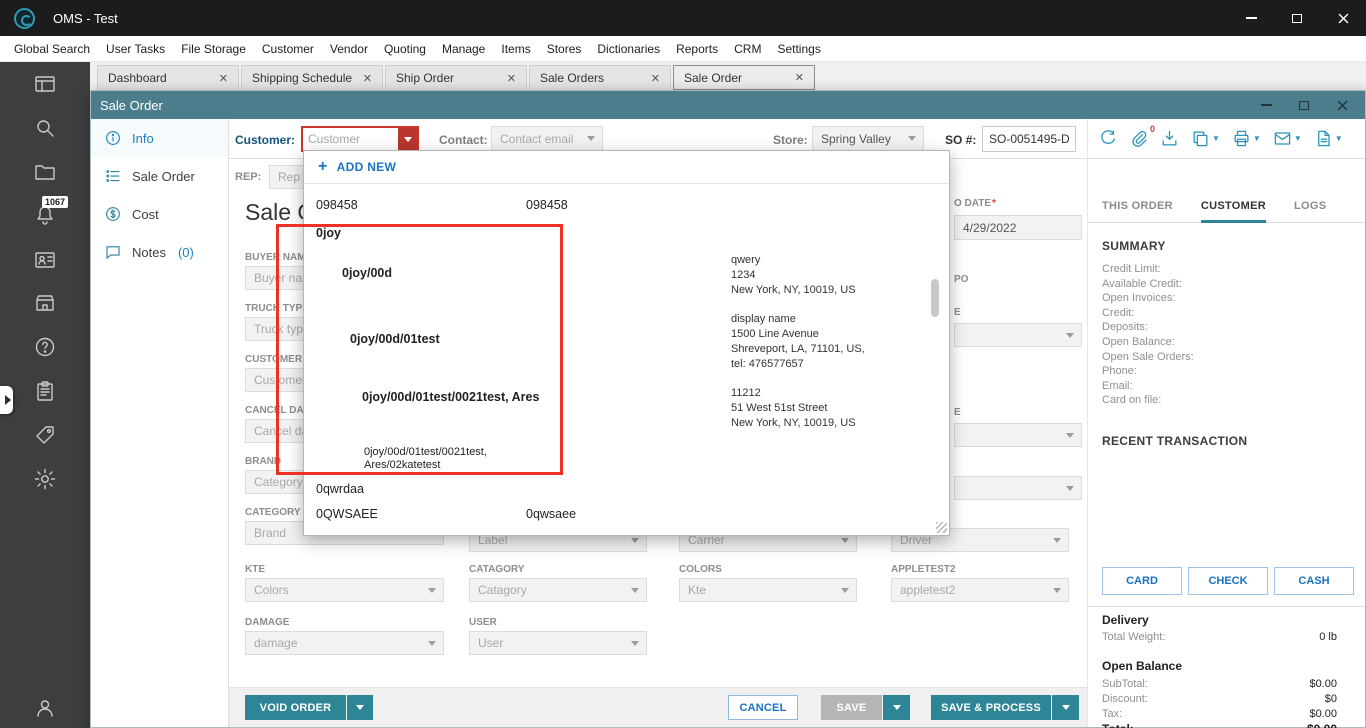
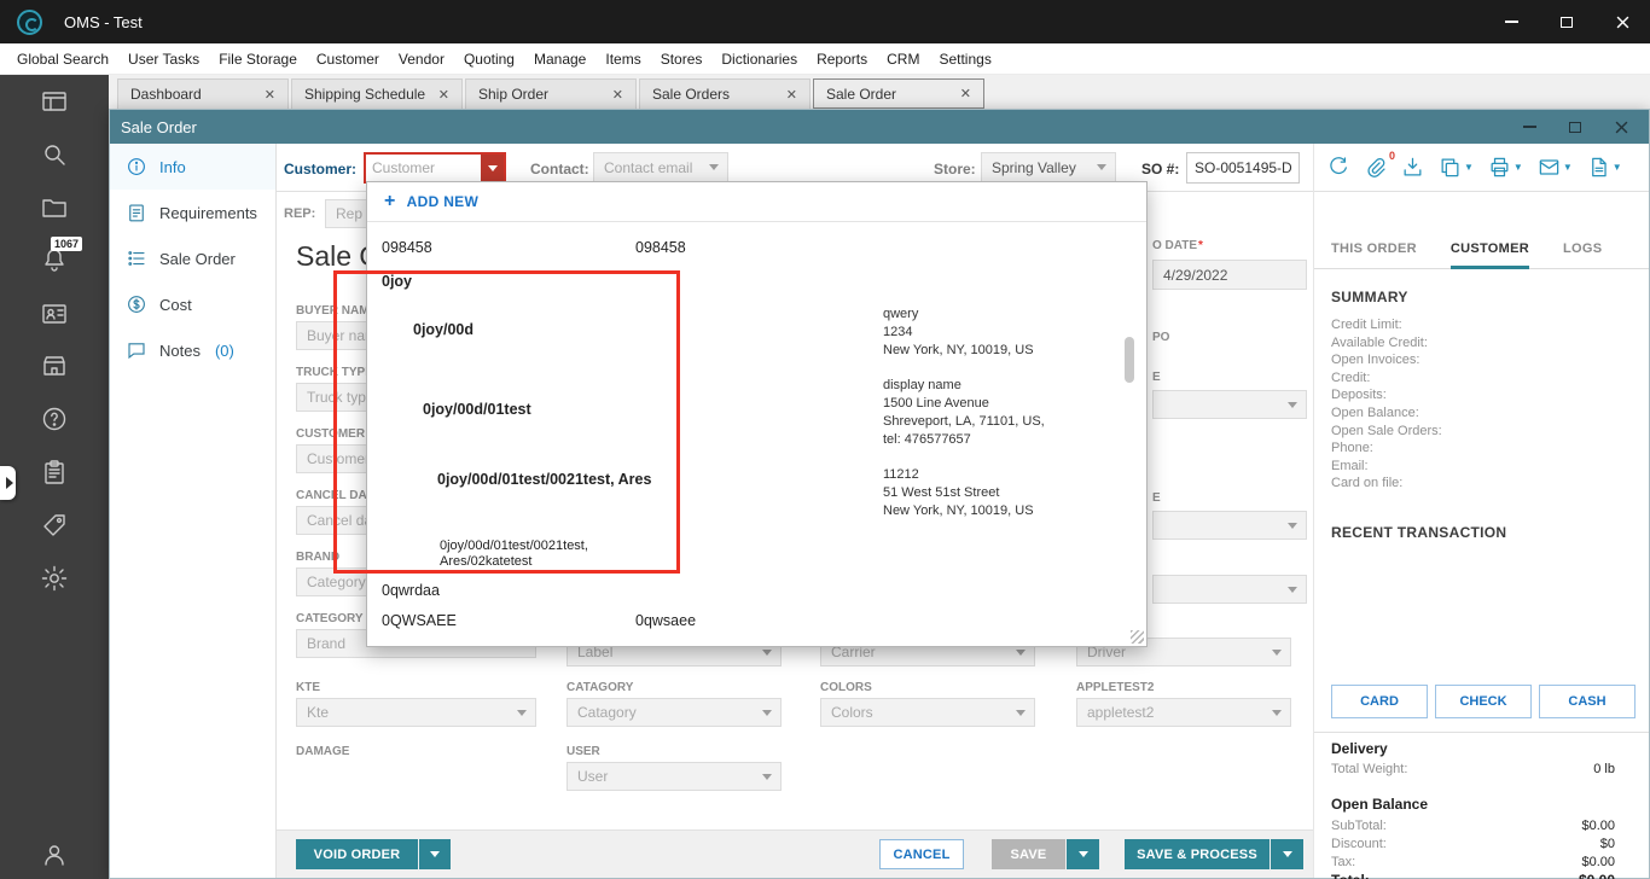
  OMS - Test
  Global Search
  User Tasks
  File Storage
  Customer
  Vendor
  Quoting
  Manage
  Items
  Stores
  Dictionaries
  Reports
  CRM
  Settings
  1067
  Dashboard
  ✕
  Shipping Schedule
  ✕
  Ship Order
  ✕
  Sale Orders
  ✕
  Sale Order
  ✕
  Sale Order
  Info
+ Requirements
  Sale Order
  Cost
  Notes
  (0)
  Customer:
  Customer
  Contact:
  Contact email
  Store:
  Spring Valley
  SO #:
  SO-0051495-D
  REP:
  Rep
  BUYER NAM
  Buyer na
  TRUCK TYP
  Truck typ
  CUSTOMER
  CANCEL DA
  Cancel d
  BRAND
  Category
  CATEGORY
  Brand
  Label
  Carrier
  Driver
  KTE
- Colors
+ Kte
  CATAGORY
  Catagory
  COLORS
- Kte
+ Colors
  APPLETEST2
  appletest2
  DAMAGE
- damage
  USER
  User
  O DATE*
  4/29/2022
  PO
  E
  E
  VOID ORDER
  CANCEL
  SAVE
  SAVE & PROCESS
  0
  ▼
  ▼
  ▼
  ▼
  THIS ORDER
  CUSTOMER
  LOGS
  SUMMARY
  Credit Limit:
  Available Credit:
  Open Invoices:
  Credit:
  Deposits:
  Open Balance:
  Open Sale Orders:
  Phone:
  Email:
  Card on file:
  RECENT TRANSACTION
  CARD
  CHECK
  CASH
  Delivery
  Total Weight:
  0 lb
  Open Balance
  SubTotal:
  $0.00
  Discount:
  $0
  Tax:
  $0.00
  +
  ADD NEW
  098458
  098458
  0joy
  0joy/00d
  0joy/00d/01test
  0joy/00d/01test/0021test, Ares
  0joy/00d/01test/0021test, Ares/02katetest
  0qwrdaa
  0QWSAEE
  0qwsaee
  qwery
  1234
  New York, NY, 10019, US
  display name
  1500 Line Avenue
  Shreveport, LA, 71101, US,
  tel: 476577657
  11212
  51 West 51st Street
  New York, NY, 10019, US
